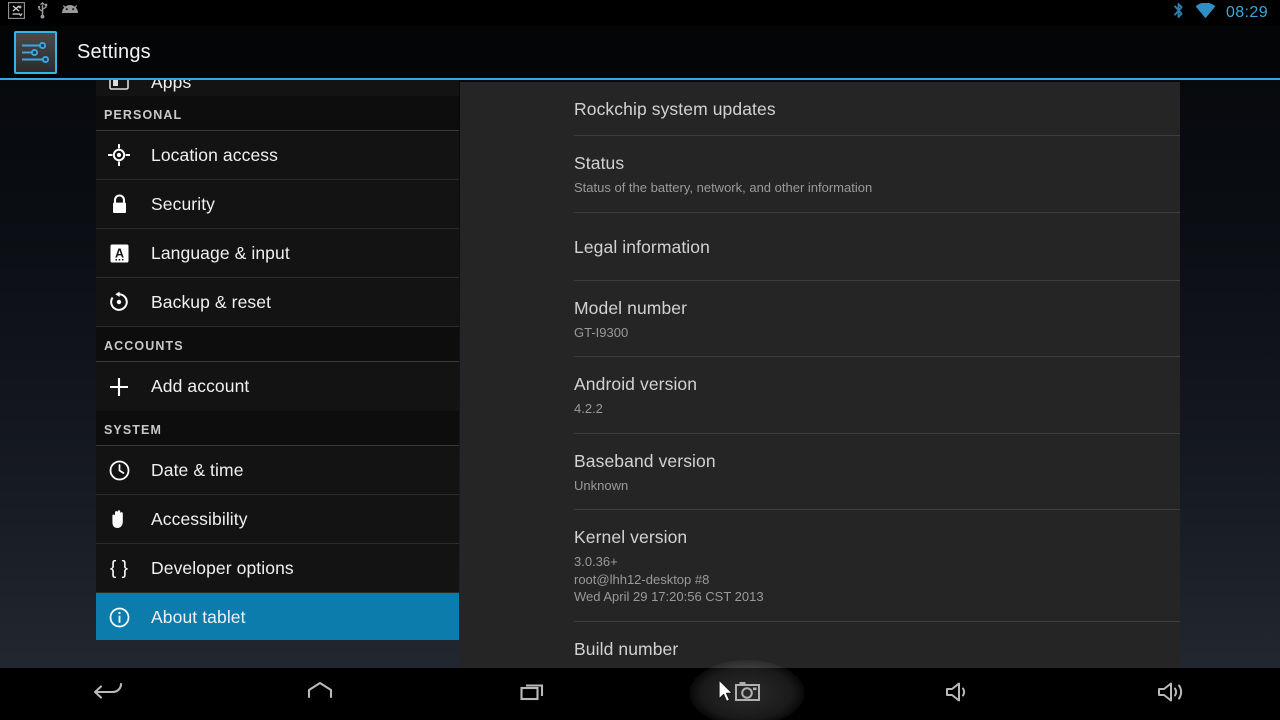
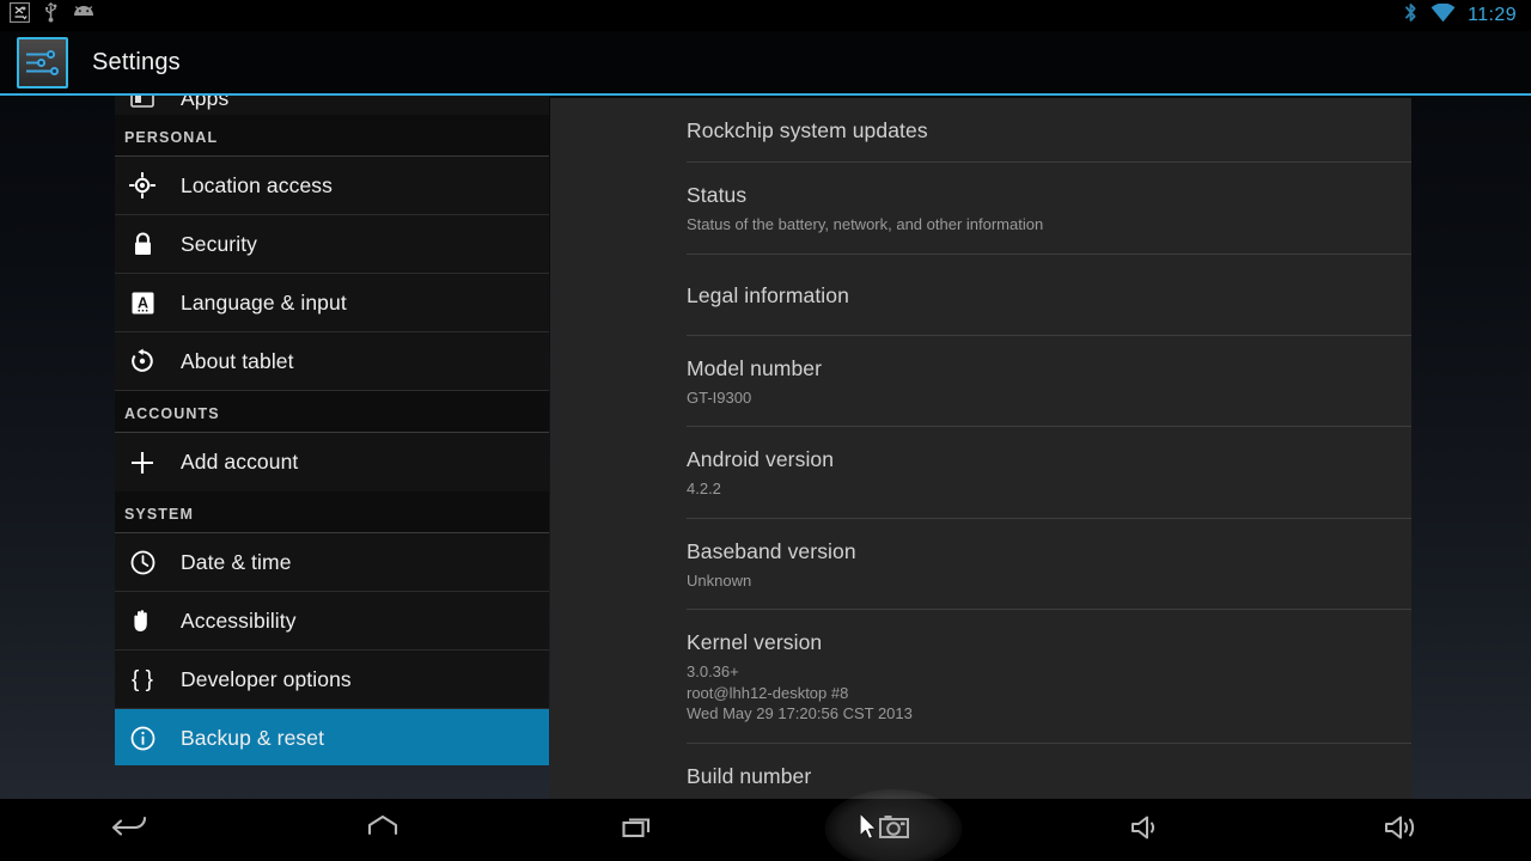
- 08:29
+ 11:29
  Settings
  Apps
  PERSONAL
  Location access
  Security
  A
  Language & input
- Backup & reset
+ About tablet
  ACCOUNTS
  Add account
  SYSTEM
  Date & time
  Accessibility
  { }
  Developer options
- About tablet
+ Backup & reset
  Rockchip system updates
  Status
  Status of the battery, network, and other information
  Legal information
  Model number
  GT-I9300
  Android version
  4.2.2
  Baseband version
  Unknown
  Kernel version
  3.0.36+
  root@lhh12-desktop #8
- Wed April 29 17:20:56 CST 2013
+ Wed May 29 17:20:56 CST 2013
  Build number
